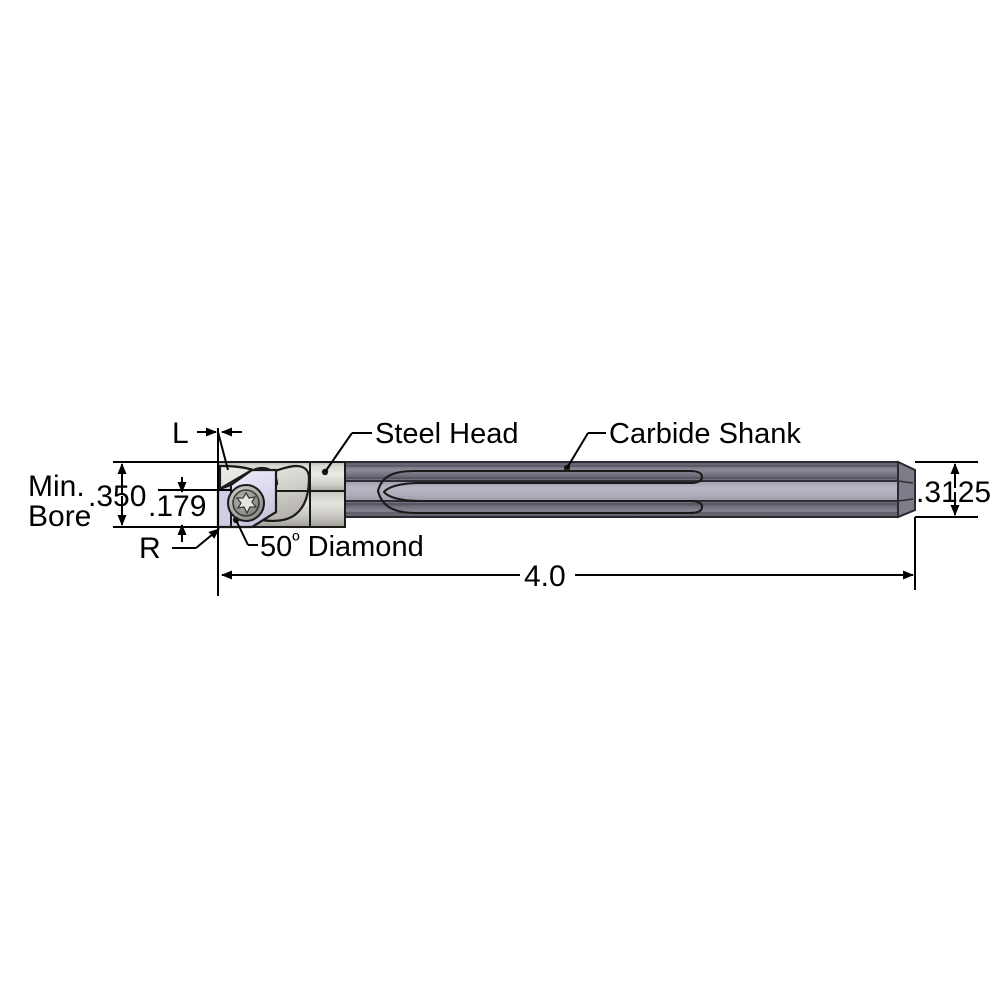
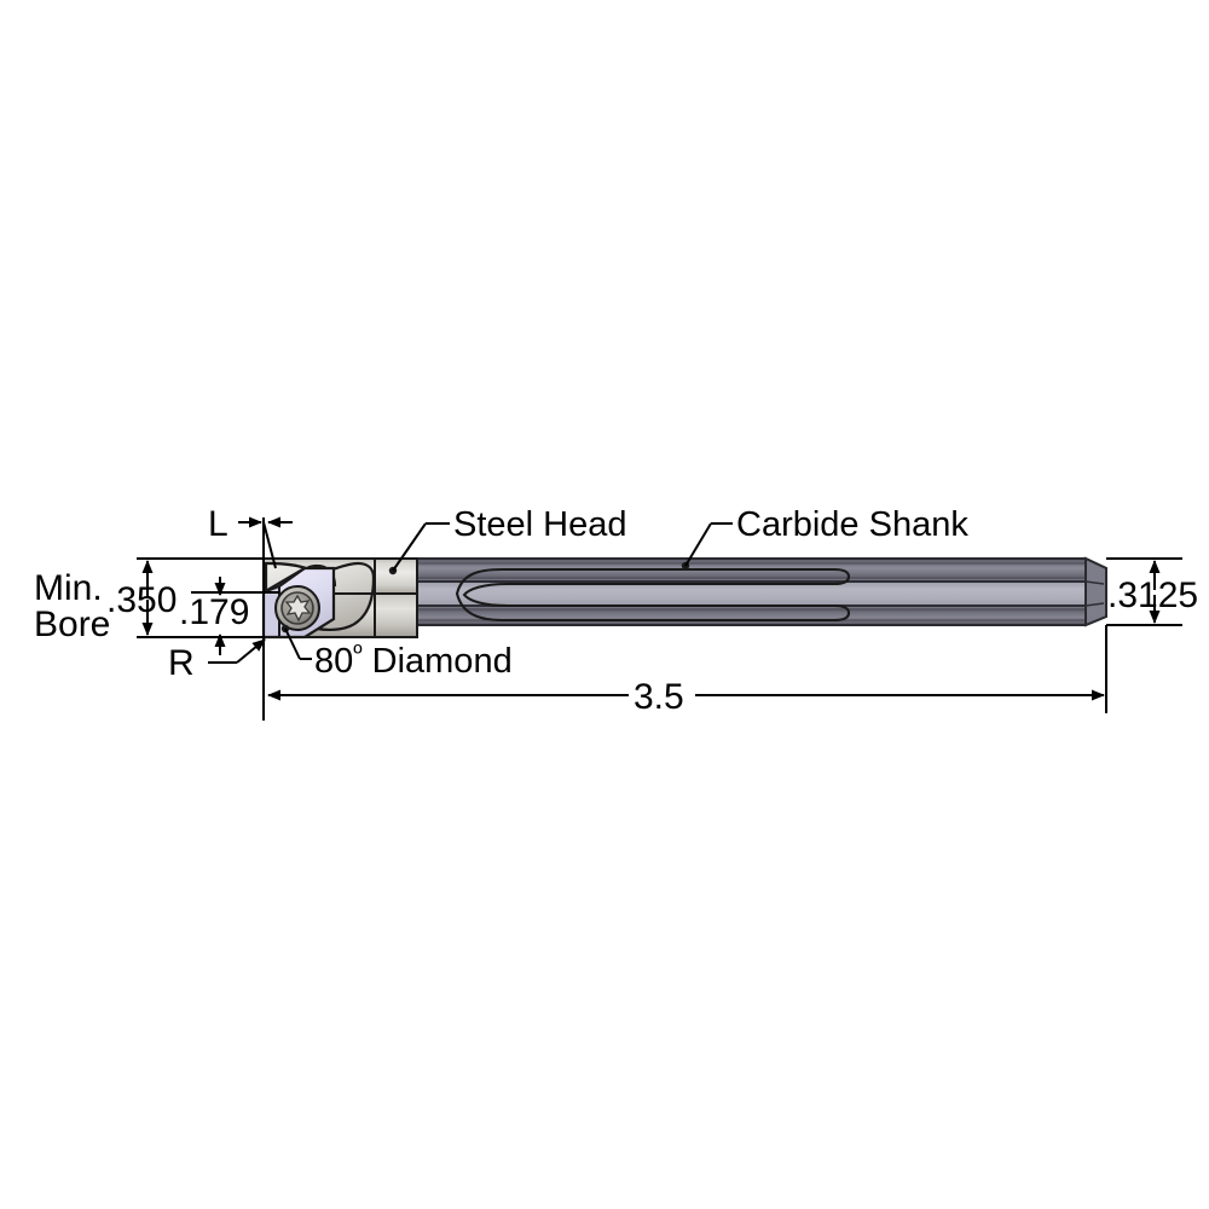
  L
  .350
  .179
  R
- 50º Diamond
+ 80º Diamond
  Steel Head
  Carbide Shank
  .3125
- 4.0
+ 3.5
  Min.
  Bore
